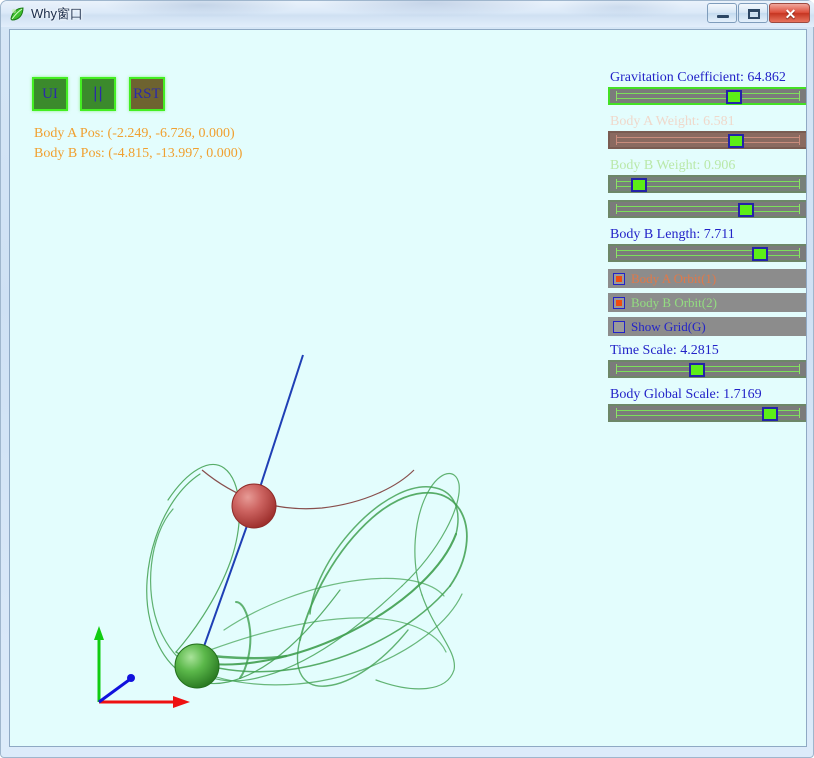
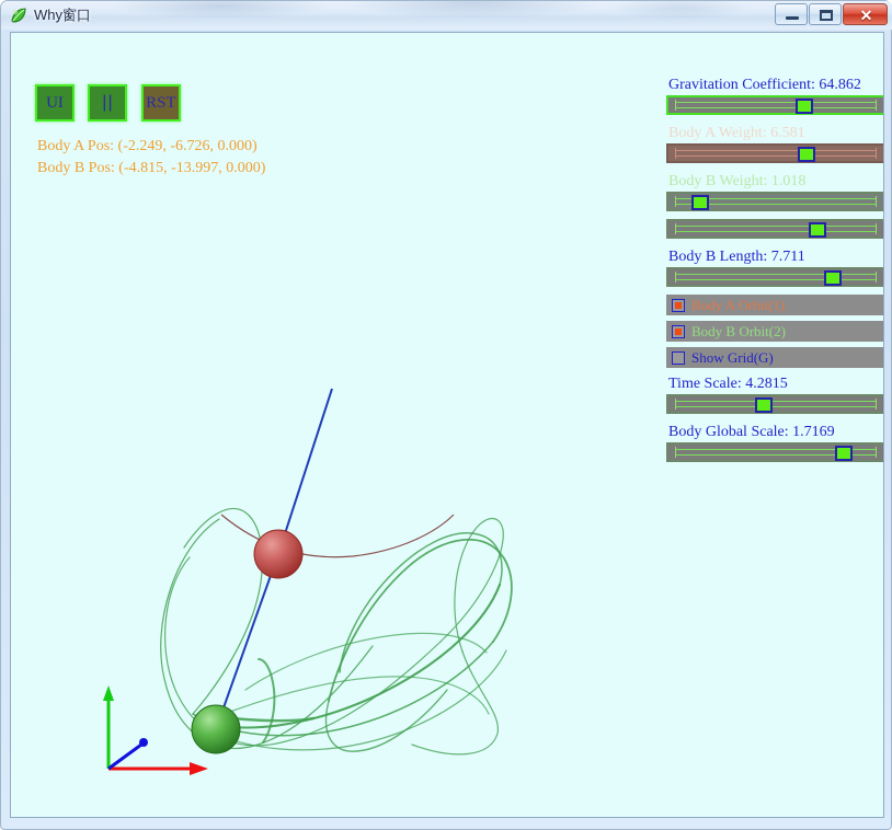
  Why窗口
  ✕
  UI || RST
  Body A Pos: (-2.249, -6.726, 0.000)
  Body B Pos: (-4.815, -13.997, 0.000)
  Gravitation Coefficient: 64.862
  Body A Weight: 6.581
- Body B Weight: 0.906
+ Body B Weight: 1.018
  Body B Length: 7.711
  Body A Orbit(1)
  Body B Orbit(2)
  Show Grid(G)
  Time Scale: 4.2815
  Body Global Scale: 1.7169
